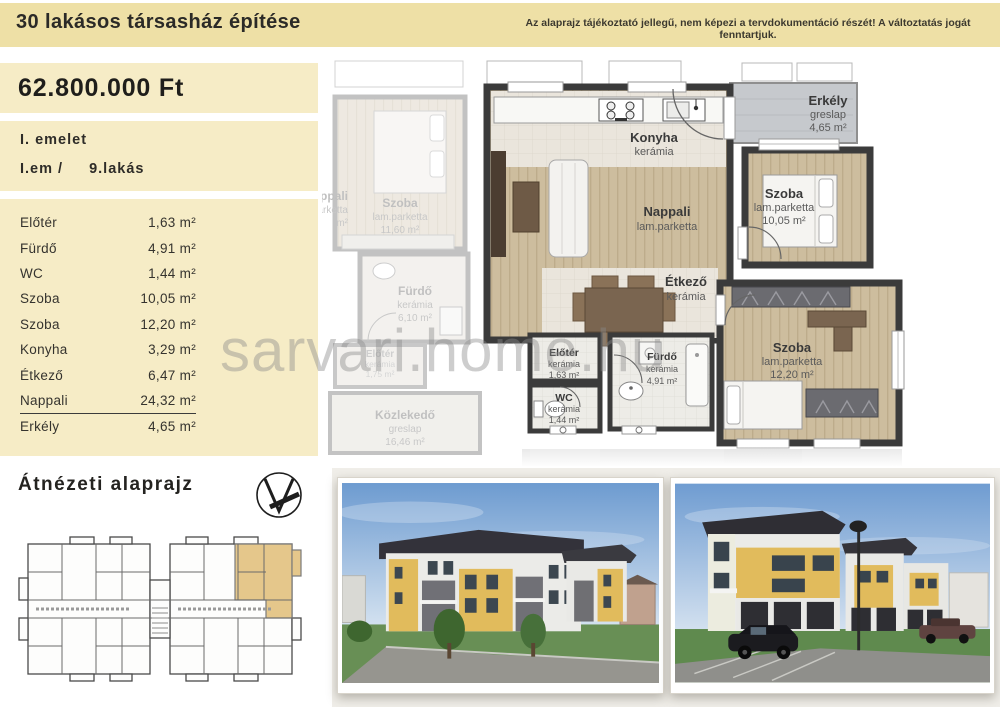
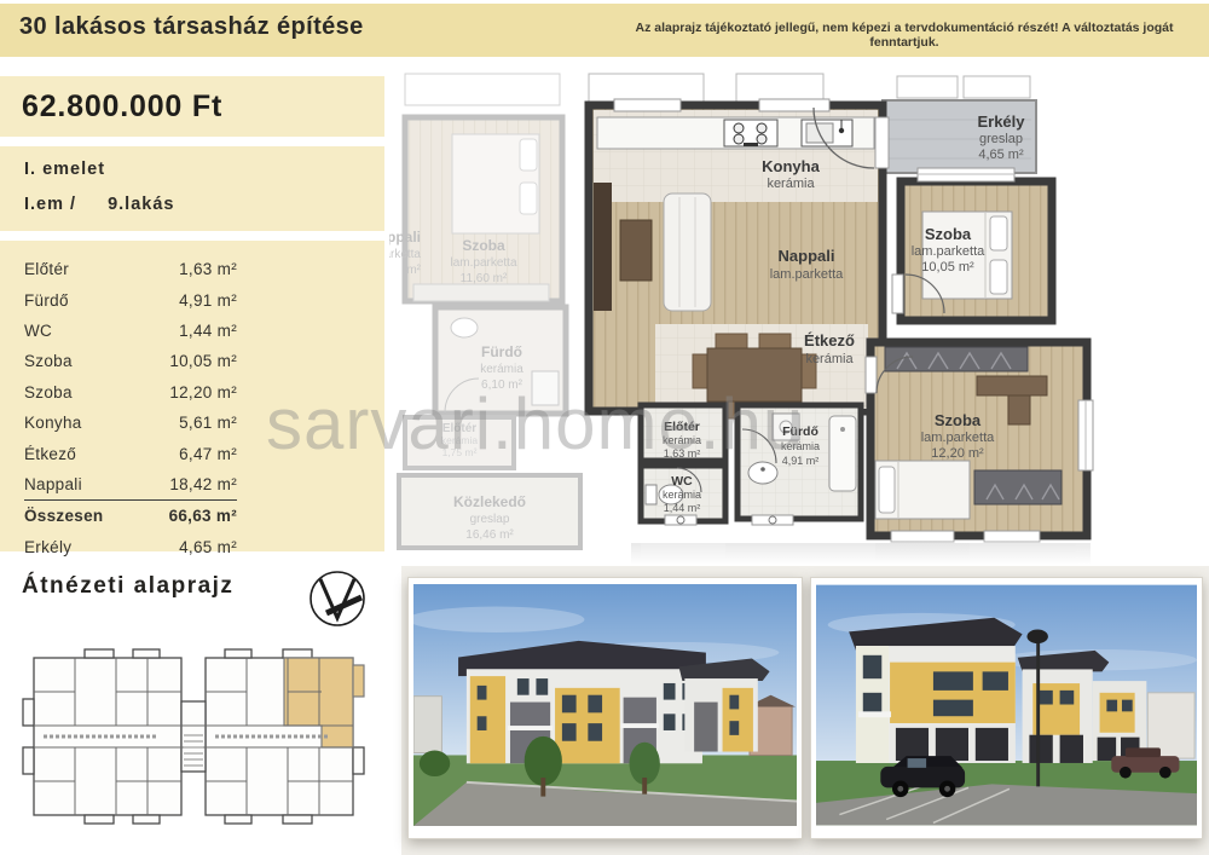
  30 lakásos társasház építése
  Az alaprajz tájékoztató jellegű, nem képezi a tervdokumentáció részét! A változtatás jogát fenntartjuk.
  62.800.000 Ft
  I. emelet
  I.em / 9.lakás
  Előtér
  1,63 m²
  Fürdő
  4,91 m²
  WC
  1,44 m²
  Szoba
  10,05 m²
  Szoba
  12,20 m²
  Konyha
- 3,29 m²
+ 5,61 m²
  Étkező
  6,47 m²
  Nappali
- 24,32 m²
+ 18,42 m²
+ Összesen
+ 66,63 m²
  Erkély
  4,65 m²
  Átnézeti alaprajz
  ppali
  m²
  Szoba
  lam.parketta
  11,60 m²
  Fürdő
  kerámia
  6,10 m²
  Előtér
  kerámia
  1,75 m²
  Közlekedő
  greslap
  16,46 m²
  Erkély
  greslap
  4,65 m²
  Konyha
  kerámia
  Nappali
  lam.parketta
  Étkező
  kerámia
  Szoba
  lam.parketta
  10,05 m²
  Szoba
  lam.parketta
  12,20 m²
  Előtér
  kerámia
  1,63 m²
  Fürdő
  kerámia
  4,91 m²
  WC
  kerámia
  1,44 m²
  sarvari.home.hu
